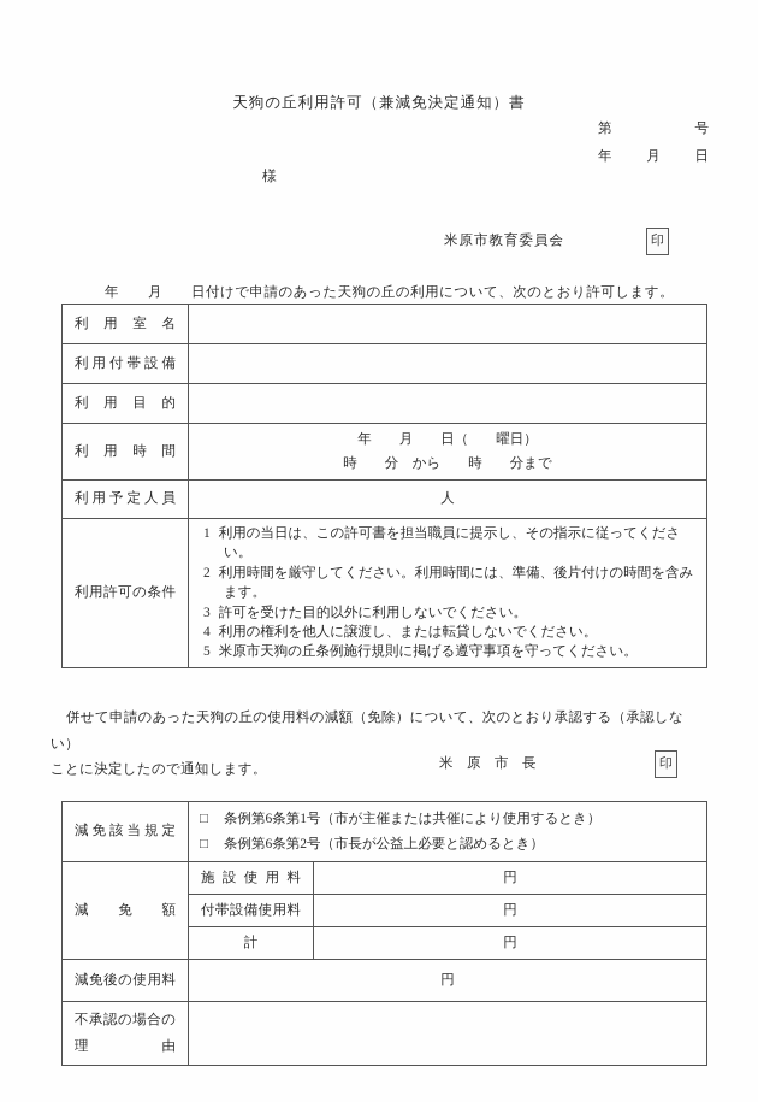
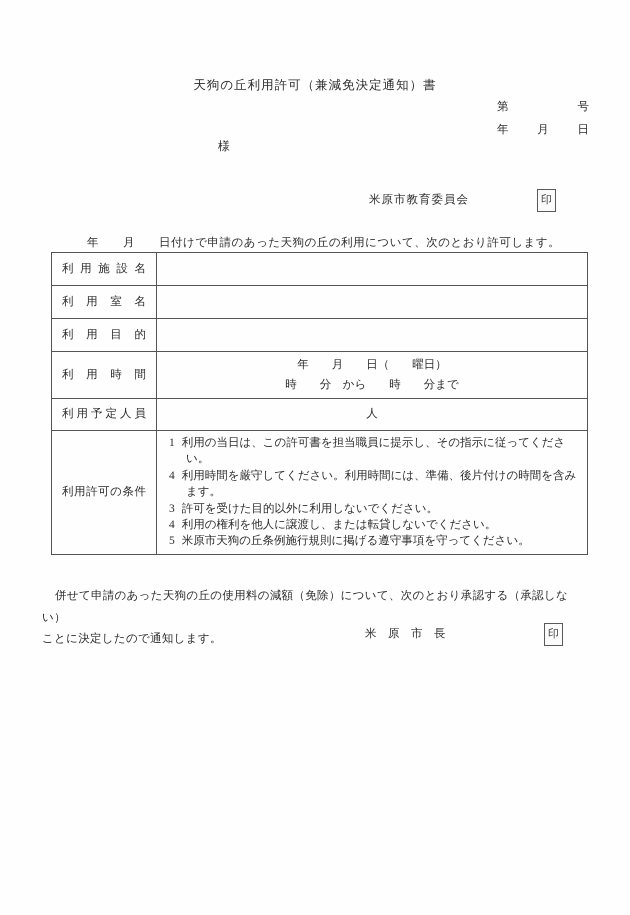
  天狗の丘利用許可（兼減免決定通知）書
  第
  号
  年
  月
  日
  様
  米原市教育委員会
  印
  年 月 日付けで申請のあった天狗の丘の利用について、次のとおり許可します。
+ 利用施設名
  利用室名
- 利用付帯設備
  利用目的
  利用時間	年 月 日（ 曜日） 時 分 から 時 分まで
  利用予定人員	人
- 利用許可の条件	1 利用の当日は、この許可書を担当職員に提示し、その指示に従ってください。 2 利用時間を厳守してください。利用時間には、準備、後片付けの時間を含みます。 3 許可を受けた目的以外に利用しないでください。 4 利用の権利を他人に譲渡し、または転貸しないでください。 5 米原市天狗の丘条例施行規則に掲げる遵守事項を守ってください。
+ 利用許可の条件	1 利用の当日は、この許可書を担当職員に提示し、その指示に従ってください。 4 利用時間を厳守してください。利用時間には、準備、後片付けの時間を含みます。 3 許可を受けた目的以外に利用しないでください。 4 利用の権利を他人に譲渡し、または転貸しないでください。 5 米原市天狗の丘条例施行規則に掲げる遵守事項を守ってください。
  併せて申請のあった天狗の丘の使用料の減額（免除）について、次のとおり承認する（承認しない）
  ことに決定したので通知します。
  米 原 市 長
  印
- 減免該当規定	□ 条例第6条第1号（市が主催または共催により使用するとき） □ 条例第6条第2号（市長が公益上必要と認めるとき）
- 減免額	施設使用料	円
- 付帯設備使用料	円
- 計	円
- 減免後の使用料	円
- 不承認の場合の 理由
